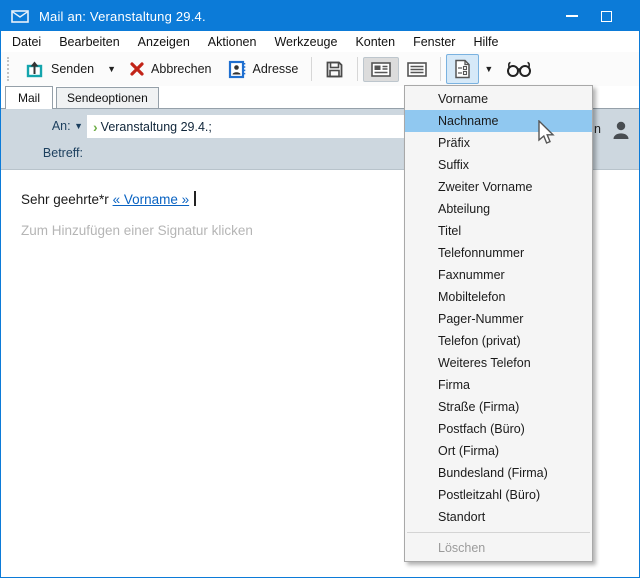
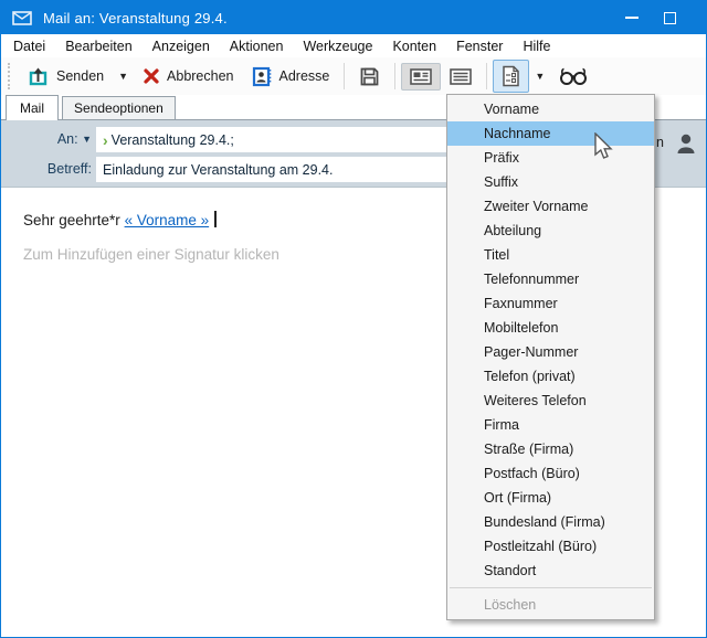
  Mail an: Veranstaltung 29.4.
  Datei
  Bearbeiten
  Anzeigen
  Aktionen
  Werkzeuge
  Konten
  Fenster
  Hilfe
  Senden
  ▼
  Abbrechen
  Adresse
  ▼
  Mail
  Sendeoptionen
  An: ▼
  ›
  Veranstaltung 29.4.;
  Betreff:
+ Einladung zur Veranstaltung am 29.4.
  n
  Sehr geehrte*r « Vorname »
  Zum Hinzufügen einer Signatur klicken
  Vorname
  Nachname
  Präfix
  Suffix
  Zweiter Vorname
  Abteilung
  Titel
  Telefonnummer
  Faxnummer
  Mobiltelefon
  Pager-Nummer
  Telefon (privat)
  Weiteres Telefon
  Firma
  Straße (Firma)
  Postfach (Büro)
  Ort (Firma)
  Bundesland (Firma)
  Postleitzahl (Büro)
  Standort
  Löschen
